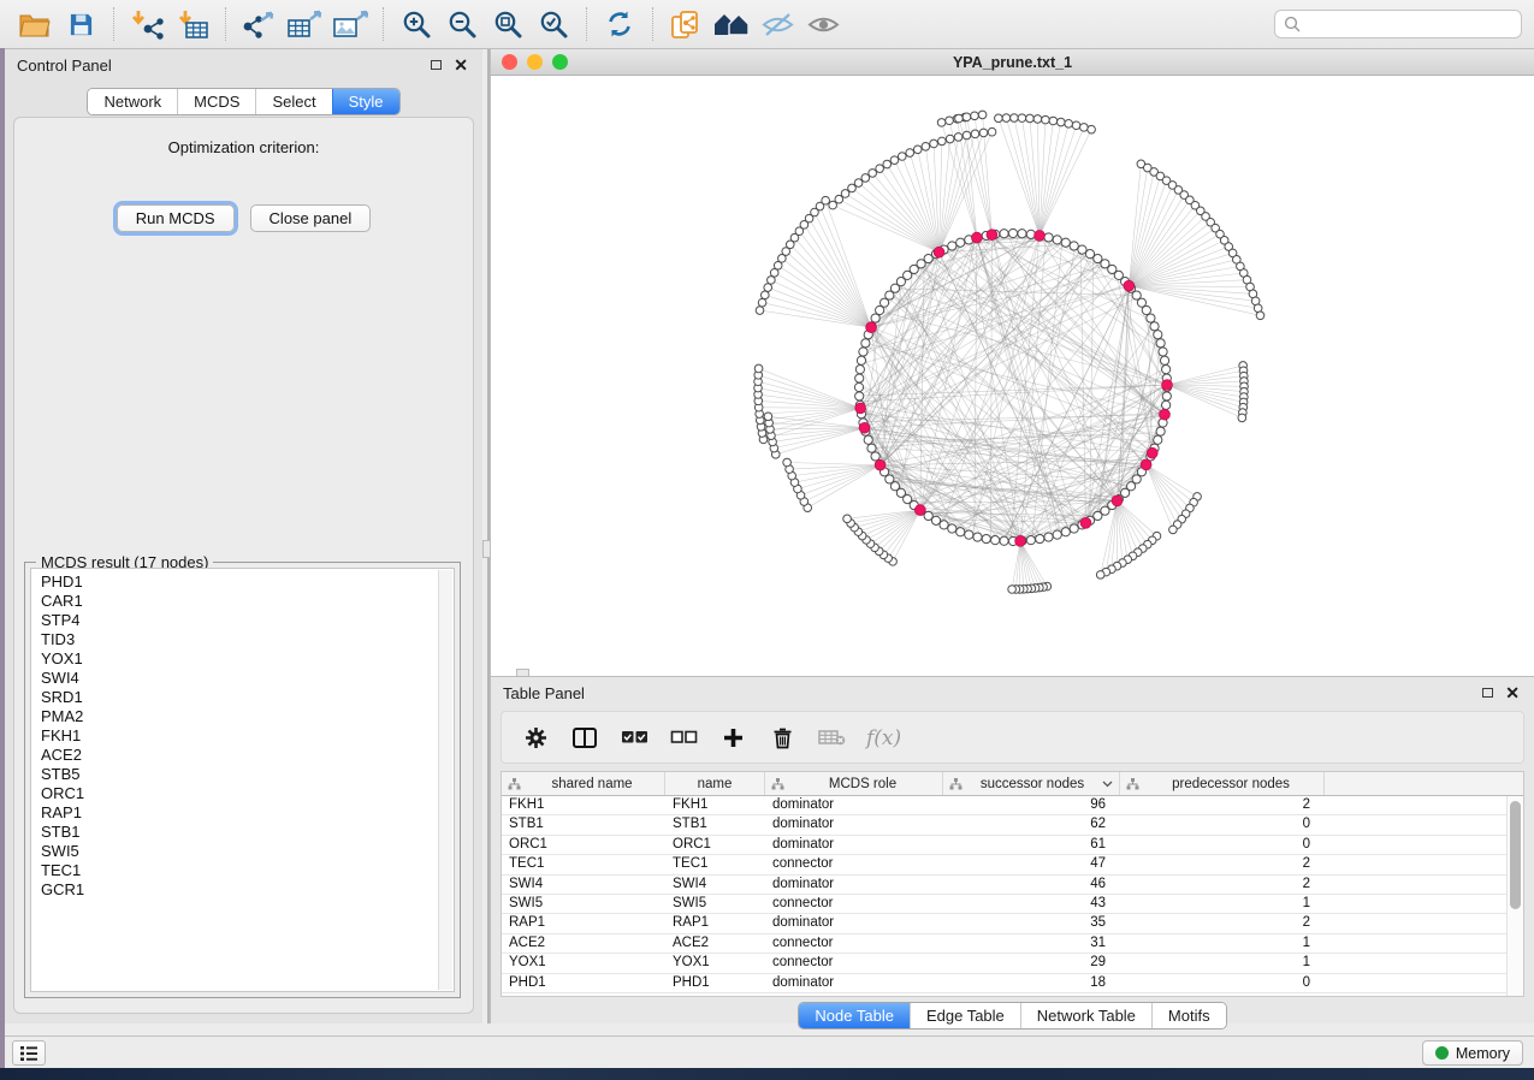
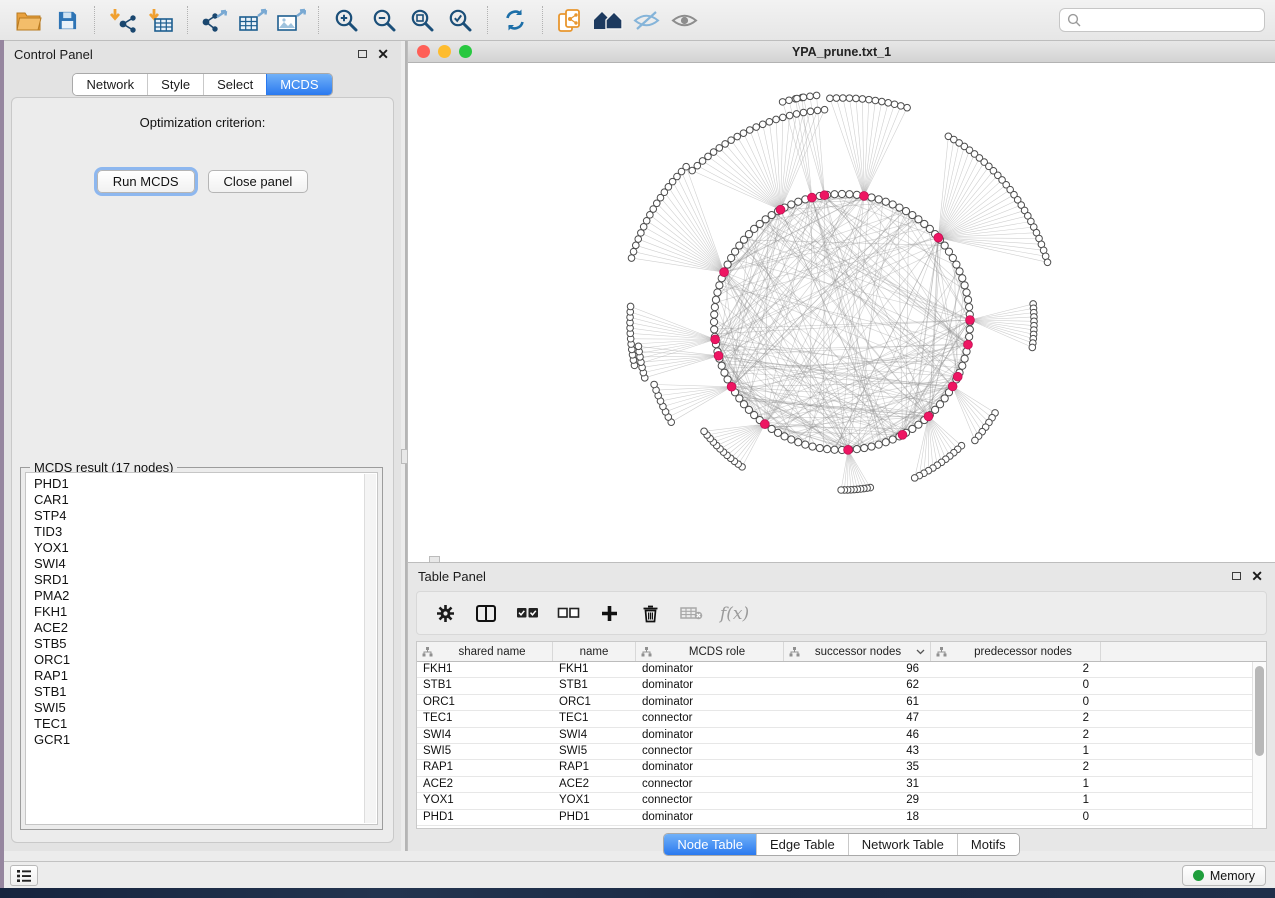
  Control Panel
  ✕
  Network
- MCDS
+ Style
  Select
- Style
+ MCDS
  Optimization criterion:
  Run MCDS
  Close panel
  MCDS result (17 nodes)
  PHD1
  CAR1
  STP4
  TID3
  YOX1
  SWI4
  SRD1
  PMA2
  FKH1
  ACE2
  STB5
  ORC1
  RAP1
  STB1
  SWI5
  TEC1
  GCR1
  YPA_prune.txt_1
  Table Panel
  ✕
  f(x)
  shared name
  name
  MCDS role
  successor nodes
  predecessor nodes
  FKH1
  FKH1
  dominator
  96
  2
  STB1
  STB1
  dominator
  62
  0
  ORC1
  ORC1
  dominator
  61
  0
  TEC1
  TEC1
  connector
  47
  2
  SWI4
  SWI4
  dominator
  46
  2
  SWI5
  SWI5
  connector
  43
  1
  RAP1
  RAP1
  dominator
  35
  2
  ACE2
  ACE2
  connector
  31
  1
  YOX1
  YOX1
  connector
  29
  1
  PHD1
  PHD1
  dominator
  18
  0
  Node Table
  Edge Table
  Network Table
  Motifs
  Memory
